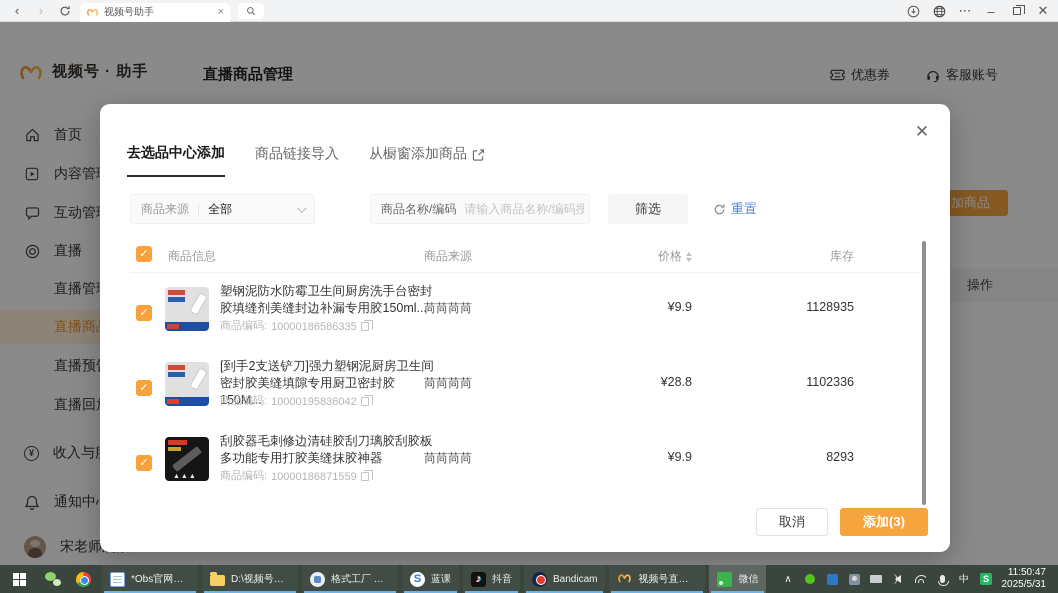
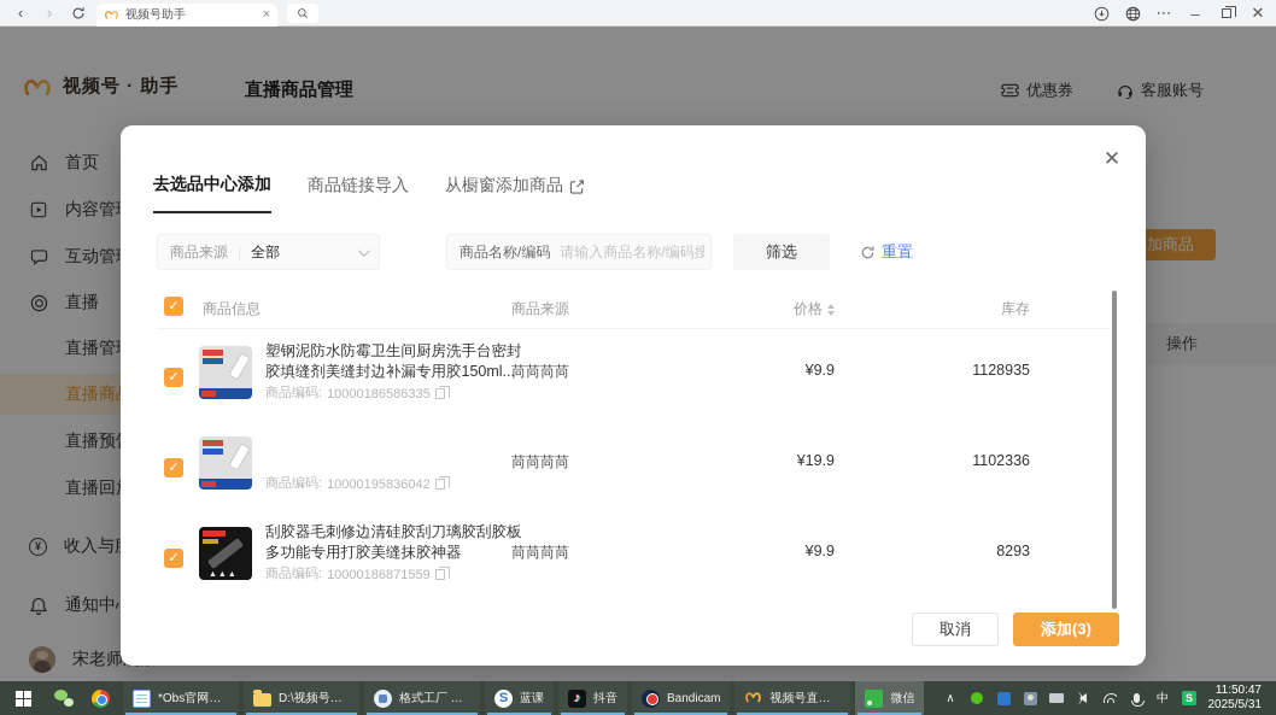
  ‹
  ›
  视频号助手
  ×
  ⋯
  –
  ✕
  视频号 · 助手
  直播商品管理
  优惠券
  客服账号
  首页
  内容管
  互动管
  直播
  直播管
  直播预
  直播回
  ¥
  通知中
  加商品
  操作
  ✕
  去选品中心添加
  商品链接导入
  从橱窗添加商品
  商品来源
  全部
  商品名称/编码
  请输入商品名称/编码搜
  筛选
  重置
  ✓
  商品信息
  商品来源
  价格
  库存
  ✓
  塑钢泥防水防霉卫生间厨房洗手台密封胶填缝剂美缝封边补漏专用胶150ml...
  商品编码:
  10000186586335
  苘苘苘苘
  ¥9.9
  1128935
  ✓
- [到手2支送铲刀]强力塑钢泥厨房卫生间密封胶美缝填隙专用厨卫密封胶150M...
  商品编码:
  10000195836042
  苘苘苘苘
- ¥28.8
+ ¥19.9
  1102336
  ✓
  刮胶器毛刺修边清硅胶刮刀璃胶刮胶板多功能专用打胶美缝抹胶神器
  商品编码:
  10000186871559
  苘苘苘苘
  ¥9.9
  8293
  取消
  添加(3)
  *Obs官网电脑
  D:\视频号直播
  格式工厂 X64
  S
  蓝课
  ♪
  抖音
  Bandicam
  视频号直播伴
  微信
  ∧
  中
  S
  11:50:47
  2025/5/31
